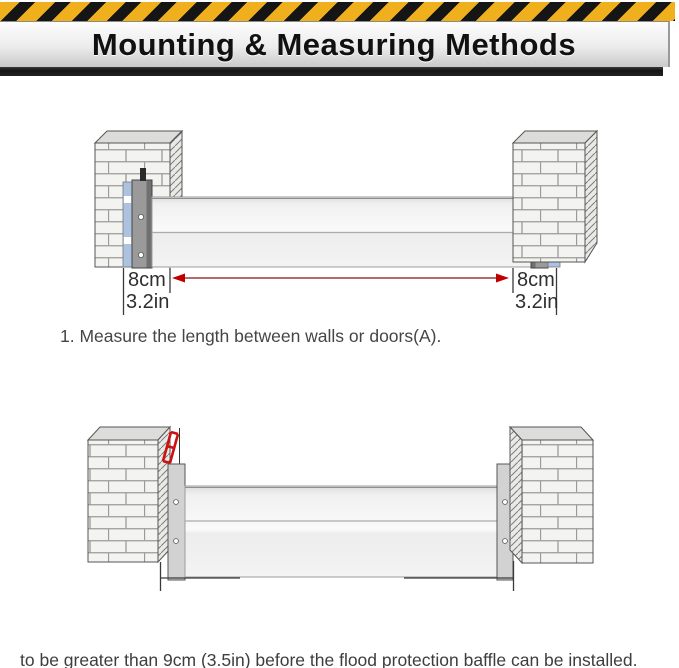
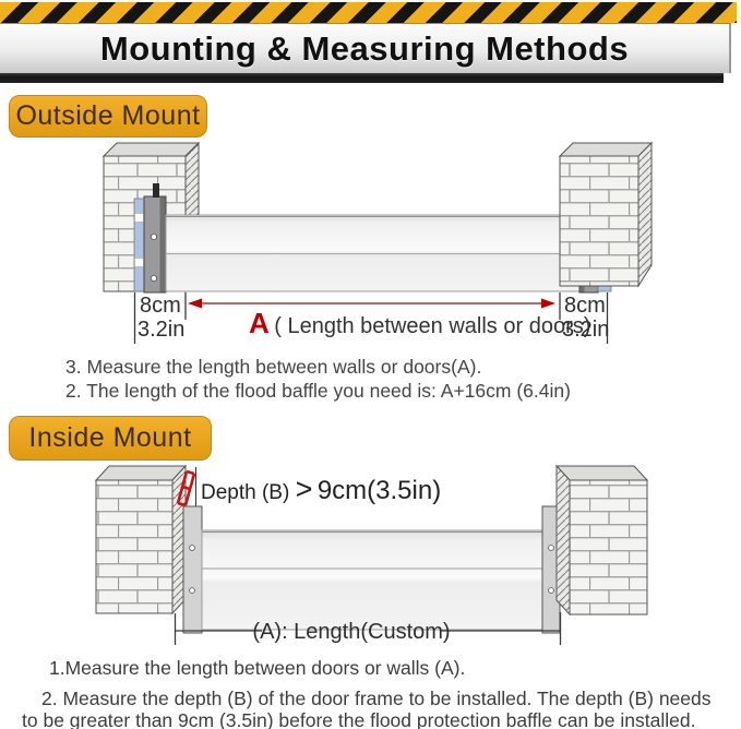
  Mounting & Measuring Methods
+ Outside Mount
  8cm
  3.2in
  8cm
  3.2in
+ A ( Length between walls or doors)
- 1. Measure the length between walls or doors(A).
+ 3. Measure the length between walls or doors(A).
+ 2. The length of the flood baffle you need is: A+16cm (6.4in)
+ Inside Mount
+ Depth (B) > 9cm(3.5in)
+ (A): Length(Custom)
+ 1.Measure the length between doors or walls (A).
+ 2. Measure the depth (B) of the door frame to be installed. The depth (B) needs
  to be greater than 9cm (3.5in) before the flood protection baffle can be installed.
